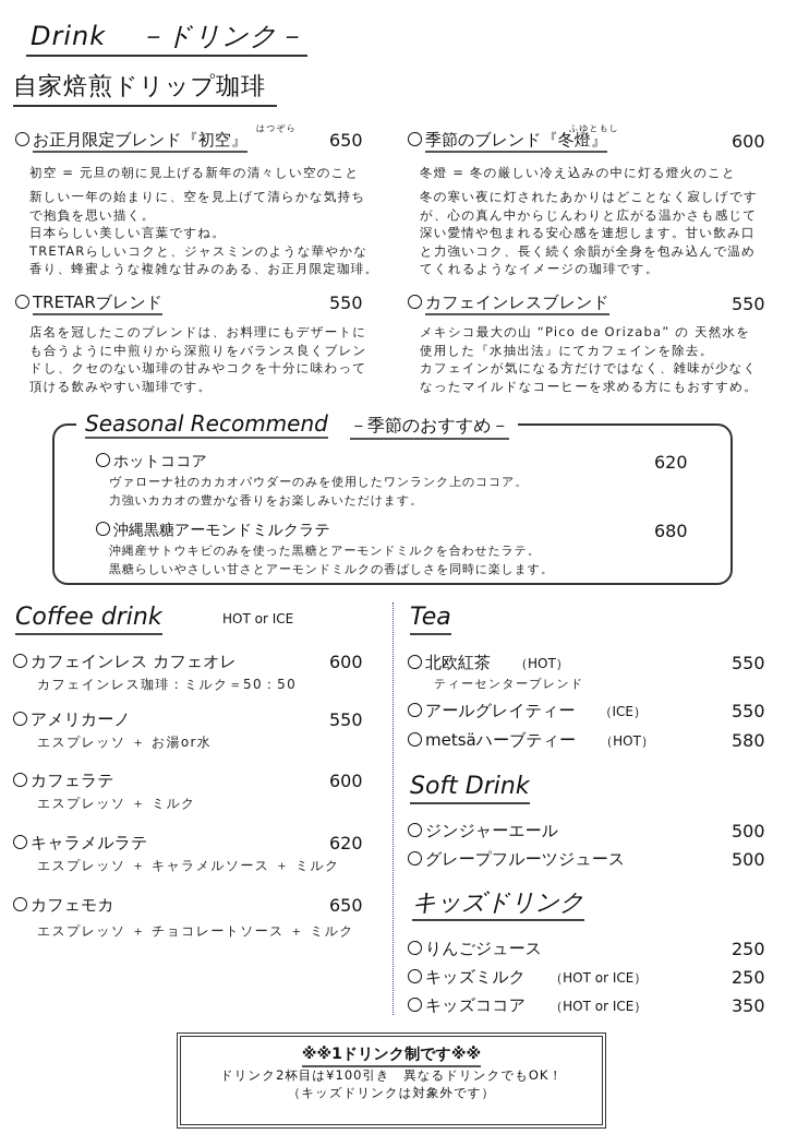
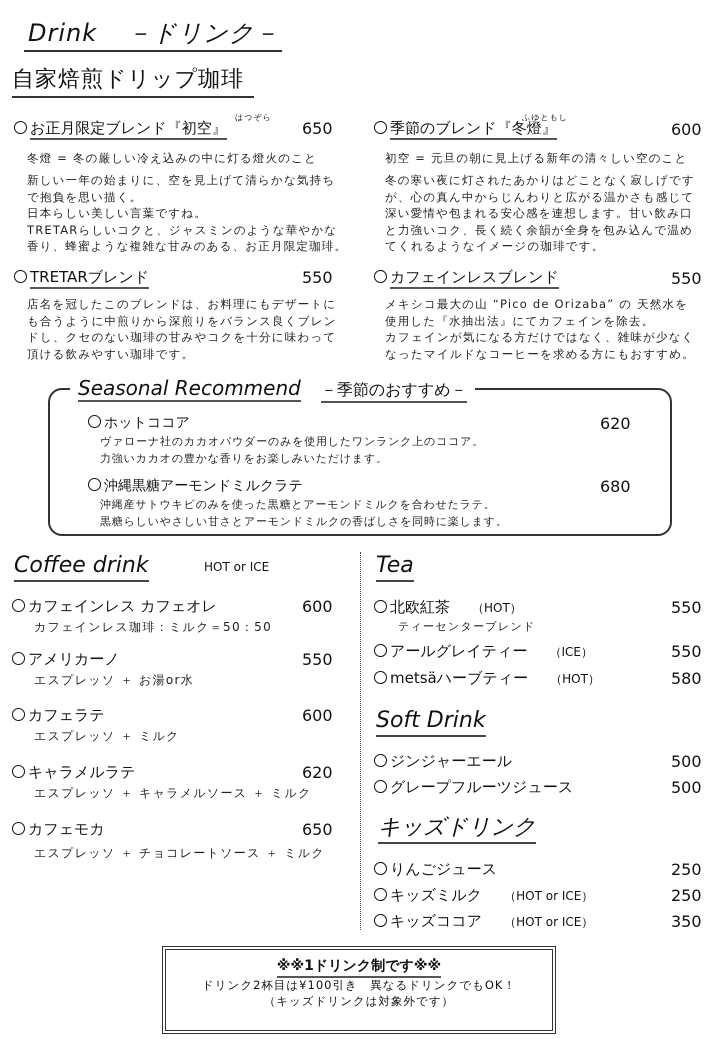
  Drink －ドリンク－
  自家焙煎ドリップ珈琲
  お正月限定ブレンド『初空』
  はつぞら
  650
- 初空 = 元旦の朝に見上げる新年の清々しい空のこと
+ 冬燈 = 冬の厳しい冷え込みの中に灯る燈火のこと
  新しい一年の始まりに、空を見上げて清らかな気持ち
  で抱負を思い描く。
  日本らしい美しい言葉ですね。
  TRETARらしいコクと、ジャスミンのような華やかな
  香り、蜂蜜ような複雑な甘みのある、お正月限定珈琲。
  季節のブレンド『冬燈』
  ふゆともし
  600
- 冬燈 = 冬の厳しい冷え込みの中に灯る燈火のこと
+ 初空 = 元旦の朝に見上げる新年の清々しい空のこと
  冬の寒い夜に灯されたあかりはどことなく寂しげです
  が、心の真ん中からじんわりと広がる温かさも感じて
  深い愛情や包まれる安心感を連想します。甘い飲み口
  と力強いコク、長く続く余韻が全身を包み込んで温め
  てくれるようなイメージの珈琲です。
  TRETARブレンド
  550
  店名を冠したこのブレンドは、お料理にもデザートに
  も合うように中煎りから深煎りをバランス良くブレン
  ドし、クセのない珈琲の甘みやコクを十分に味わって
  頂ける飲みやすい珈琲です。
  カフェインレスブレンド
  550
  メキシコ最大の山 “Pico de Orizaba” の 天然水を
  使用した『水抽出法』にてカフェインを除去。
  カフェインが気になる方だけではなく、雑味が少なく
  なったマイルドなコーヒーを求める方にもおすすめ。
  Seasonal Recommend －季節のおすすめ－
  ホットココア
  620
  ヴァローナ社のカカオパウダーのみを使用したワンランク上のココア。
  力強いカカオの豊かな香りをお楽しみいただけます。
  沖縄黒糖アーモンドミルクラテ
  680
  沖縄産サトウキビのみを使った黒糖とアーモンドミルクを合わせたラテ。
  黒糖らしいやさしい甘さとアーモンドミルクの香ばしさを同時に楽します。
  Coffee drink
  HOT or ICE
  カフェインレス カフェオレ
  600
  カフェインレス珈琲：ミルク＝50：50
  アメリカーノ
  550
  エスプレッソ ＋ お湯or水
  カフェラテ
  600
  エスプレッソ ＋ ミルク
  キャラメルラテ
  620
  エスプレッソ ＋ キャラメルソース ＋ ミルク
  カフェモカ
  650
  エスプレッソ ＋ チョコレートソース ＋ ミルク
  Tea
  北欧紅茶 （HOT）
  550
  ティーセンターブレンド
  アールグレイティー （ICE）
  550
  metsäハーブティー （HOT）
  580
  Soft Drink
  ジンジャーエール
  500
  グレープフルーツジュース
  500
  キッズドリンク
  りんごジュース
  250
  キッズミルク （HOT or ICE）
  250
  キッズココア （HOT or ICE）
  350
  ※※1ドリンク制です※※
  ドリンク2杯目は¥100引き 異なるドリンクでもOK！
  （キッズドリンクは対象外です）
